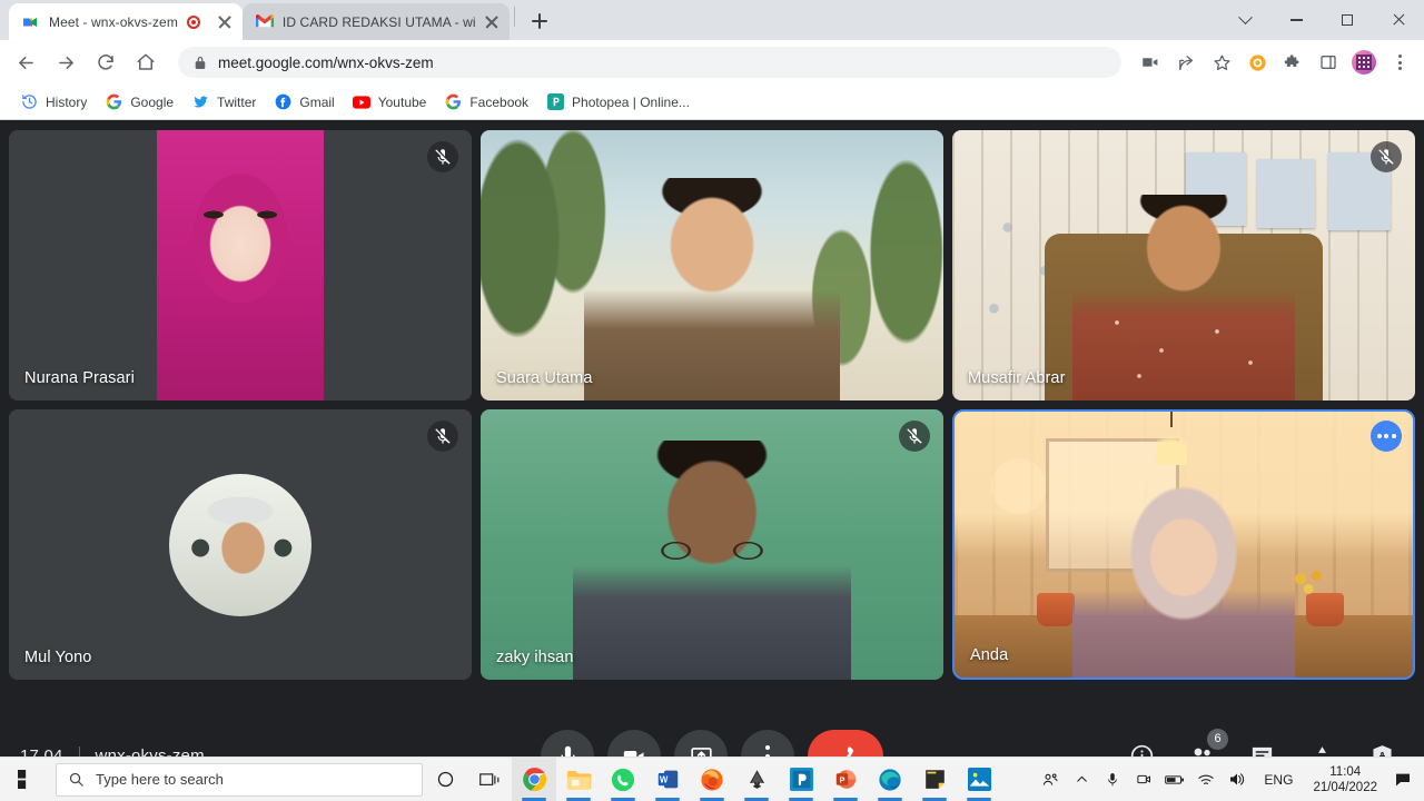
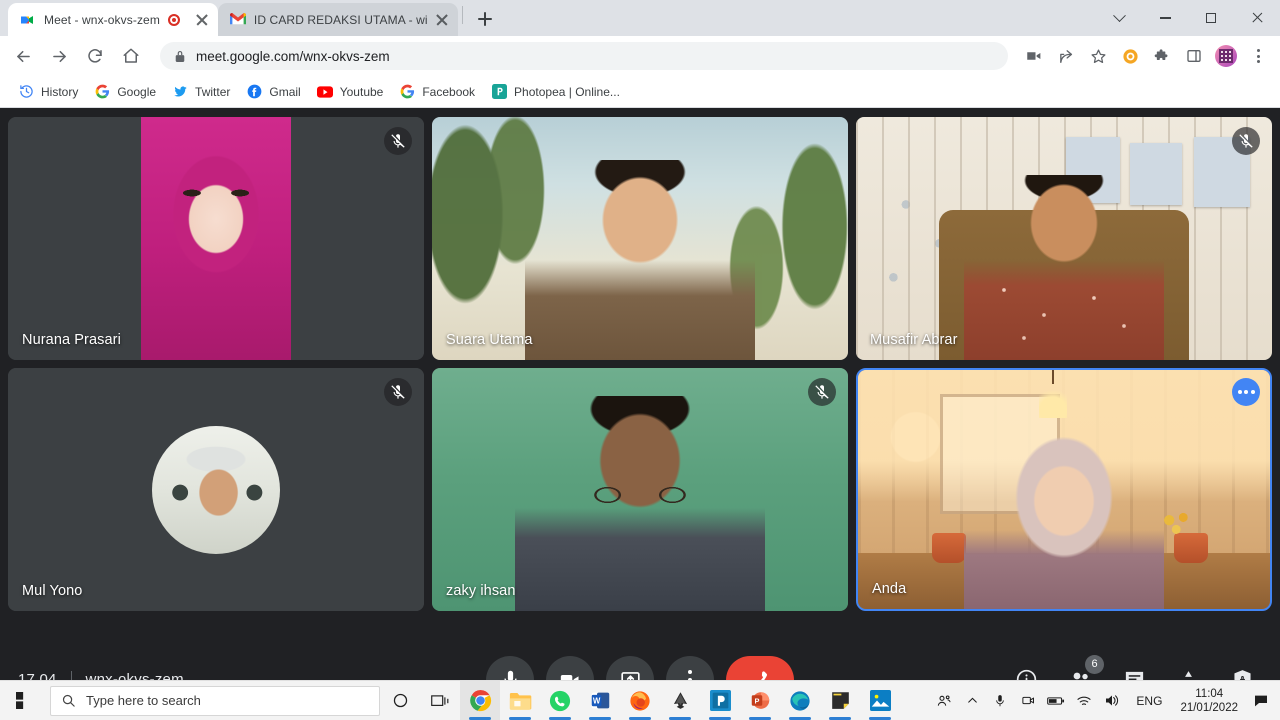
  Meet - wnx-okvs-zem
  ID CARD REDAKSI UTAMA - wi
  meet.google.com/wnx-okvs-zem
  History
  Google
  Twitter
  Gmail
  Youtube
  Facebook
  Photopea | Online...
  Nurana Prasari
  Suara Utama
  Musafir Abrar
  Mul Yono
  zaky ihsan
  Anda
  6
  Type here to search
  W
  P
  ENG
  11:04
- 21/04/2022
+ 21/01/2022
